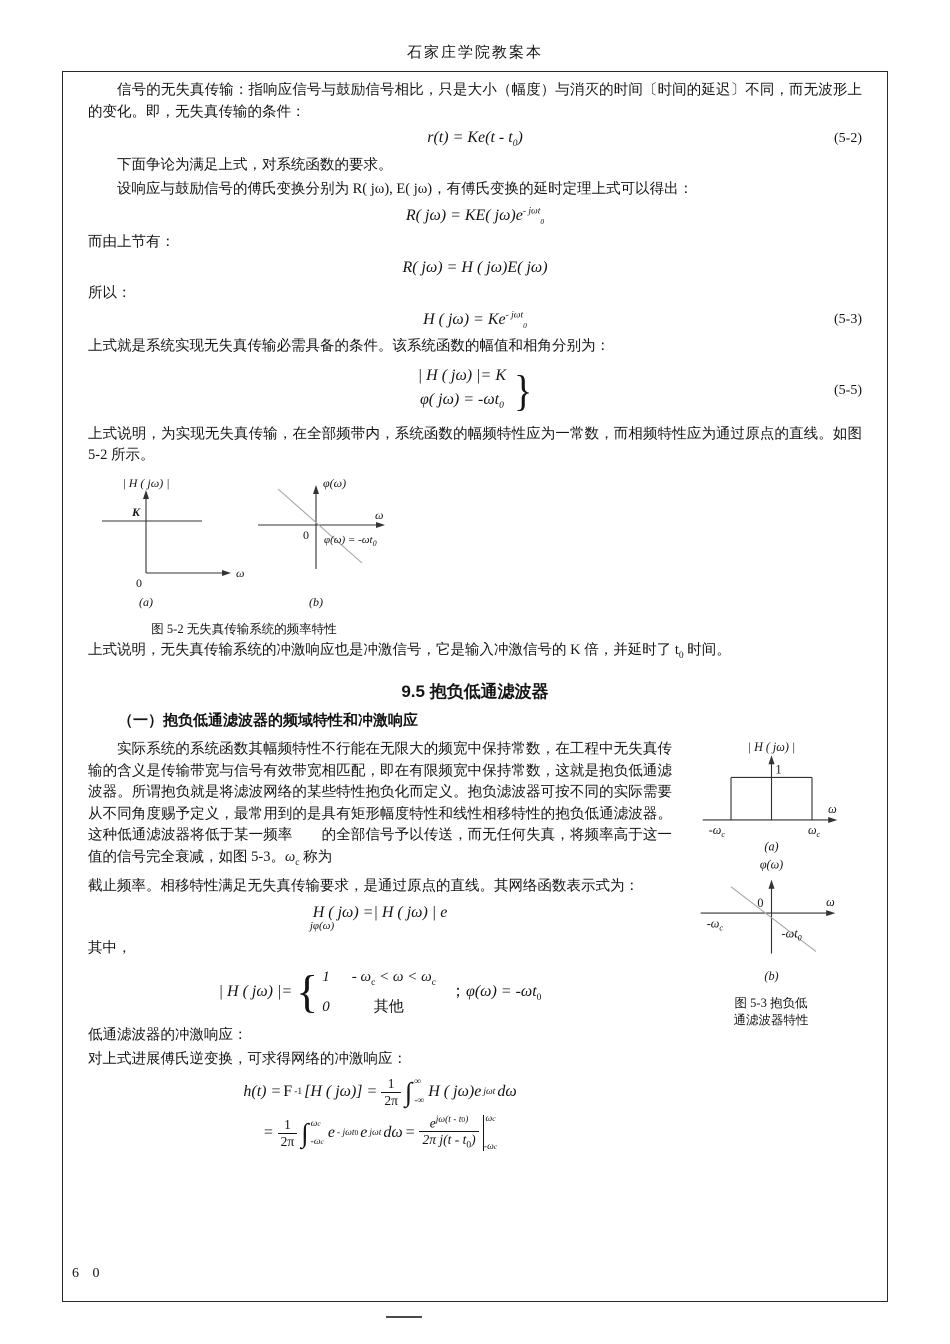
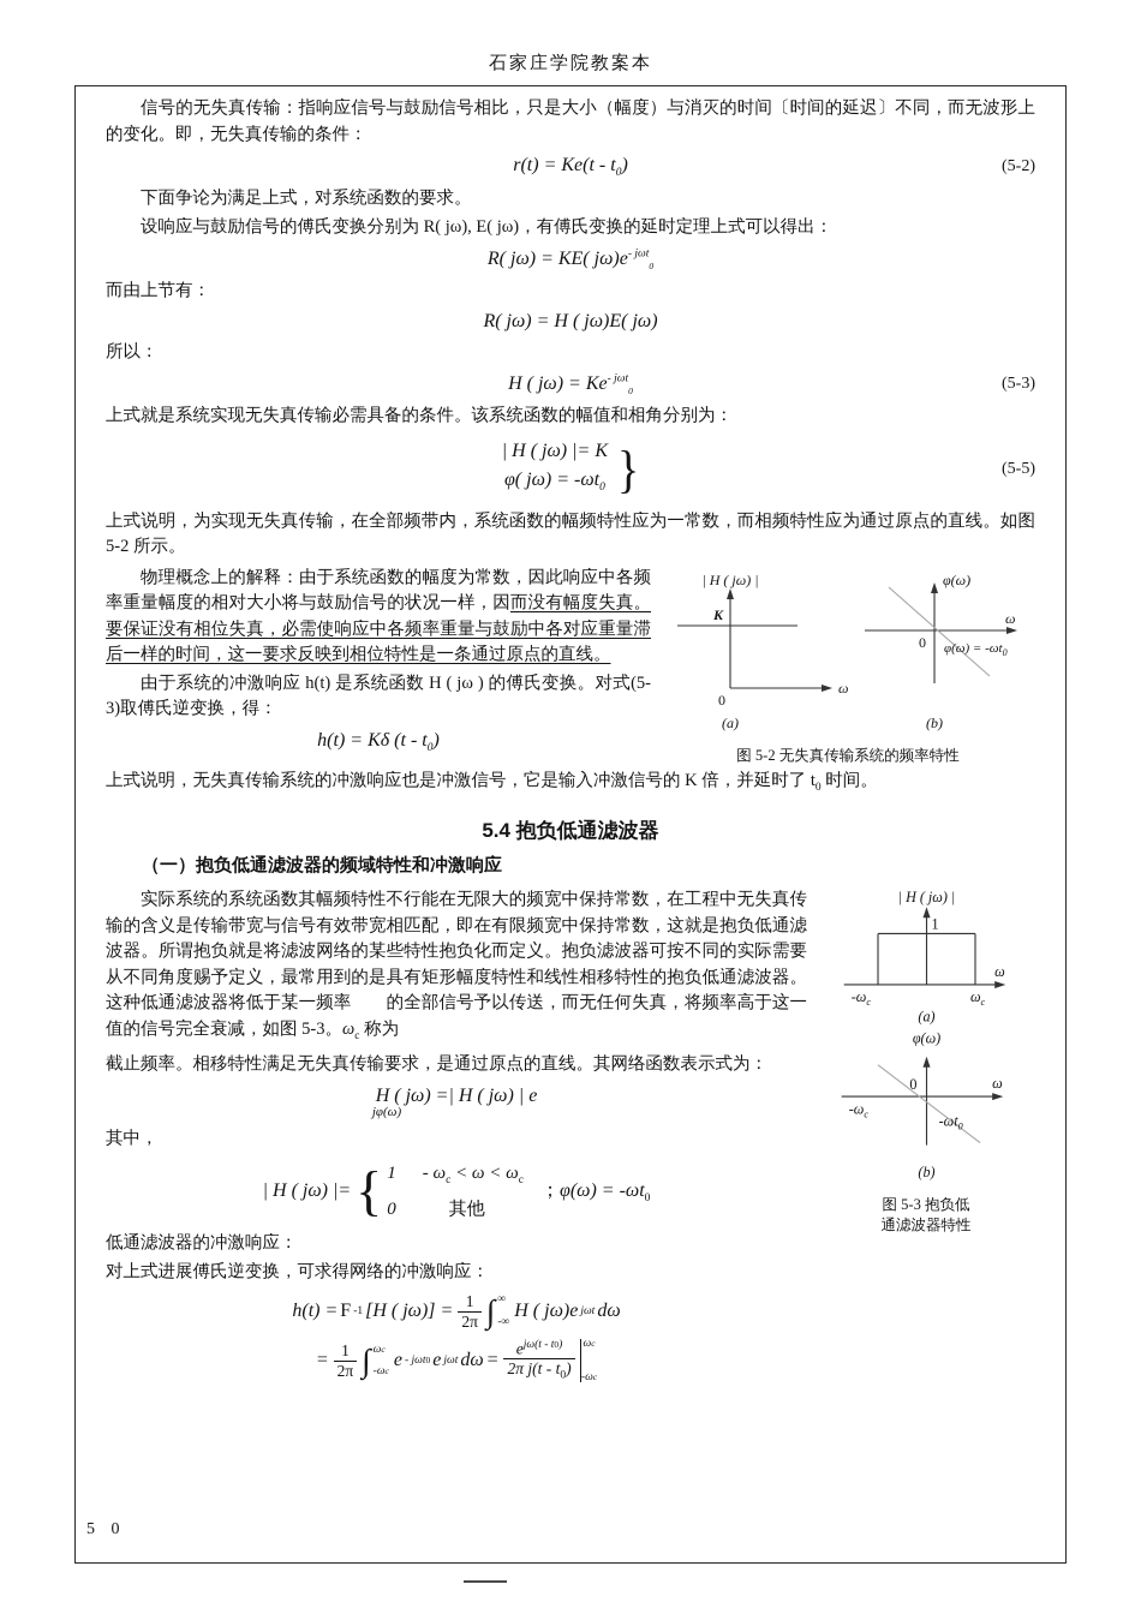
  石家庄学院教案本
  信号的无失真传输：指响应信号与鼓励信号相比，只是大小（幅度）与消灭的时间〔时间的延迟〕不同，而无波形上的变化。即，无失真传输的条件：
  r(t) = Ke(t - t0)
  (5-2)
  下面争论为满足上式，对系统函数的要求。
  设响应与鼓励信号的傅氏变换分别为 R( jω), E( jω)，有傅氏变换的延时定理上式可以得出：
  R( jω) = KE( jω)e- jωt0
  而由上节有：
  R( jω) = H ( jω)E( jω)
  所以：
  H ( jω) = Ke- jωt0
  (5-3)
  上式就是系统实现无失真传输必需具备的条件。该系统函数的幅值和相角分别为：
  | H ( jω) |= K
  φ( jω) = -ωt0 }
  (5-5)
  上式说明，为实现无失真传输，在全部频带内，系统函数的幅频特性应为一常数，而相频特性应为通过原点的直线。如图 5-2 所示。
+ 物理概念上的解释：由于系统函数的幅度为常数，因此响应中各频率重量幅度的相对大小将与鼓励信号的状况一样，因而没有幅度失真。要保证没有相位失真，必需使响应中各频率重量与鼓励中各对应重量滞后一样的时间，这一要求反映到相位特性是一条通过原点的直线。
+ 由于系统的冲激响应 h(t) 是系统函数 H ( jω ) 的傅氏变换。对式(5-3)取傅氏逆变换，得：
+ h(t) = Kδ (t - t0)
  | H ( jω) |
  K
  ω
  0
  (a)
  φ(ω)
  ω
  0
  φ(ω) = -ωt0
  (b)
  图 5-2 无失真传输系统的频率特性
  上式说明，无失真传输系统的冲激响应也是冲激信号，它是输入冲激信号的 K 倍，并延时了 t0 时间。
- 9.5 抱负低通滤波器
+ 5.4 抱负低通滤波器
  （一）抱负低通滤波器的频域特性和冲激响应
  实际系统的系统函数其幅频特性不行能在无限大的频宽中保持常数，在工程中无失真传输的含义是传输带宽与信号有效带宽相匹配，即在有限频宽中保持常数，这就是抱负低通滤波器。所谓抱负就是将滤波网络的某些特性抱负化而定义。抱负滤波器可按不同的实际需要从不同角度赐予定义，最常用到的是具有矩形幅度特性和线性相移特性的抱负低通滤波器。这种低通滤波器将低于某一频率 的全部信号予以传送，而无任何失真，将频率高于这一值的信号完全衰减，如图 5-3。ωc 称为
  截止频率。相移特性满足无失真传输要求，是通过原点的直线。其网络函数表示式为：
  H ( jω) =| H ( jω) | e
  jφ(ω)
  其中，
  | H ( jω) |=
  {
  1 - ωc < ω < ωc
  0 其他
  ；φ(ω) = -ωt0
  低通滤波器的冲激响应：
  对上式进展傅氏逆变换，可求得网络的冲激响应：
  h(t) =
  F
  -1
  [H ( jω)] =
  1
  2π
  ∫
  ∞
  -∞
  H ( jω)e
  jωt
  dω
  =
  1
  2π
  ∫
  ωc
  -ωc
  e
  - jωt0
  e
  jωt
  dω
  =
  ejω(t - t0)
  2π j(t - t0)
  ωc
  -ωc
  | H ( jω) |
  1
  ω
  -ωc
  ωc
  (a)
  φ(ω)
  ω
  -ωc
  0
  -ωt0
  (b)
  图 5-3 抱负低
  通滤波器特性
- 6 0
+ 5 0
